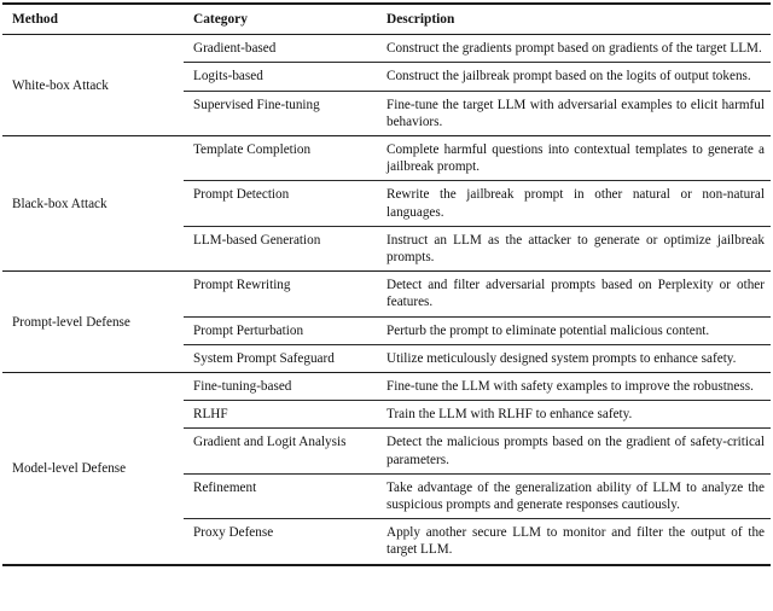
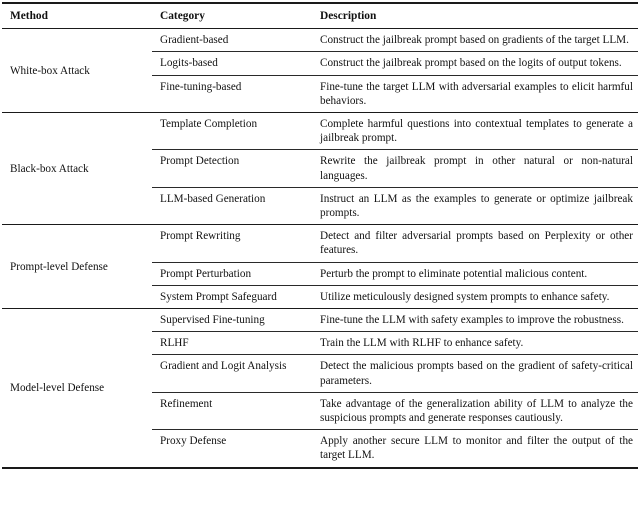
  Method	Category	Description
- White-box Attack	Gradient-based	Construct the gradients prompt based on gradients of the target LLM.
+ White-box Attack	Gradient-based	Construct the jailbreak prompt based on gradients of the target LLM.
  Logits-based	Construct the jailbreak prompt based on the logits of output tokens.
- Supervised Fine-tuning	Fine-tune the target LLM with adversarial examples to elicit harmful behaviors.
+ Fine-tuning-based	Fine-tune the target LLM with adversarial examples to elicit harmful behaviors.
  Black-box Attack	Template Completion	Complete harmful questions into contextual templates to generate a jailbreak prompt.
  Prompt Detection	Rewrite the jailbreak prompt in other natural or non-natural languages.
- LLM-based Generation	Instruct an LLM as the attacker to generate or optimize jailbreak prompts.
+ LLM-based Generation	Instruct an LLM as the examples to generate or optimize jailbreak prompts.
  Prompt-level Defense	Prompt Rewriting	Detect and filter adversarial prompts based on Perplexity or other features.
  Prompt Perturbation	Perturb the prompt to eliminate potential malicious content.
  System Prompt Safeguard	Utilize meticulously designed system prompts to enhance safety.
- Model-level Defense	Fine-tuning-based	Fine-tune the LLM with safety examples to improve the robustness.
+ Model-level Defense	Supervised Fine-tuning	Fine-tune the LLM with safety examples to improve the robustness.
  RLHF	Train the LLM with RLHF to enhance safety.
  Gradient and Logit Analysis	Detect the malicious prompts based on the gradient of safety-critical parameters.
  Refinement	Take advantage of the generalization ability of LLM to analyze the suspicious prompts and generate responses cautiously.
  Proxy Defense	Apply another secure LLM to monitor and filter the output of the target LLM.
